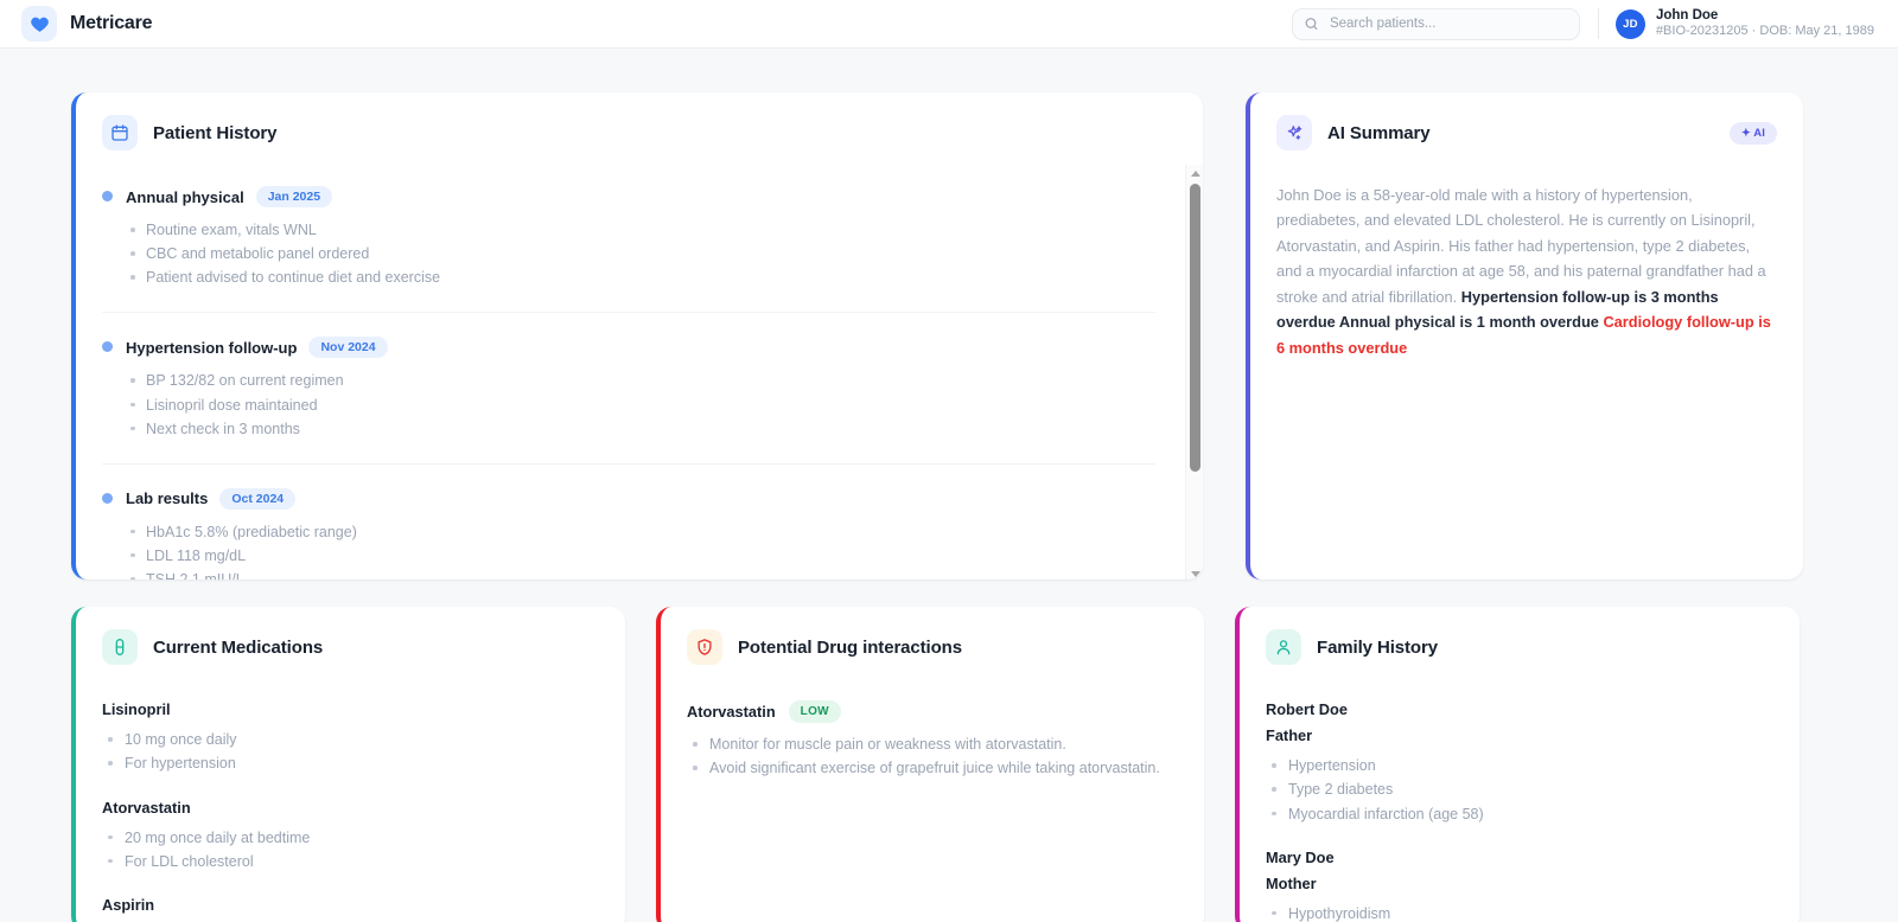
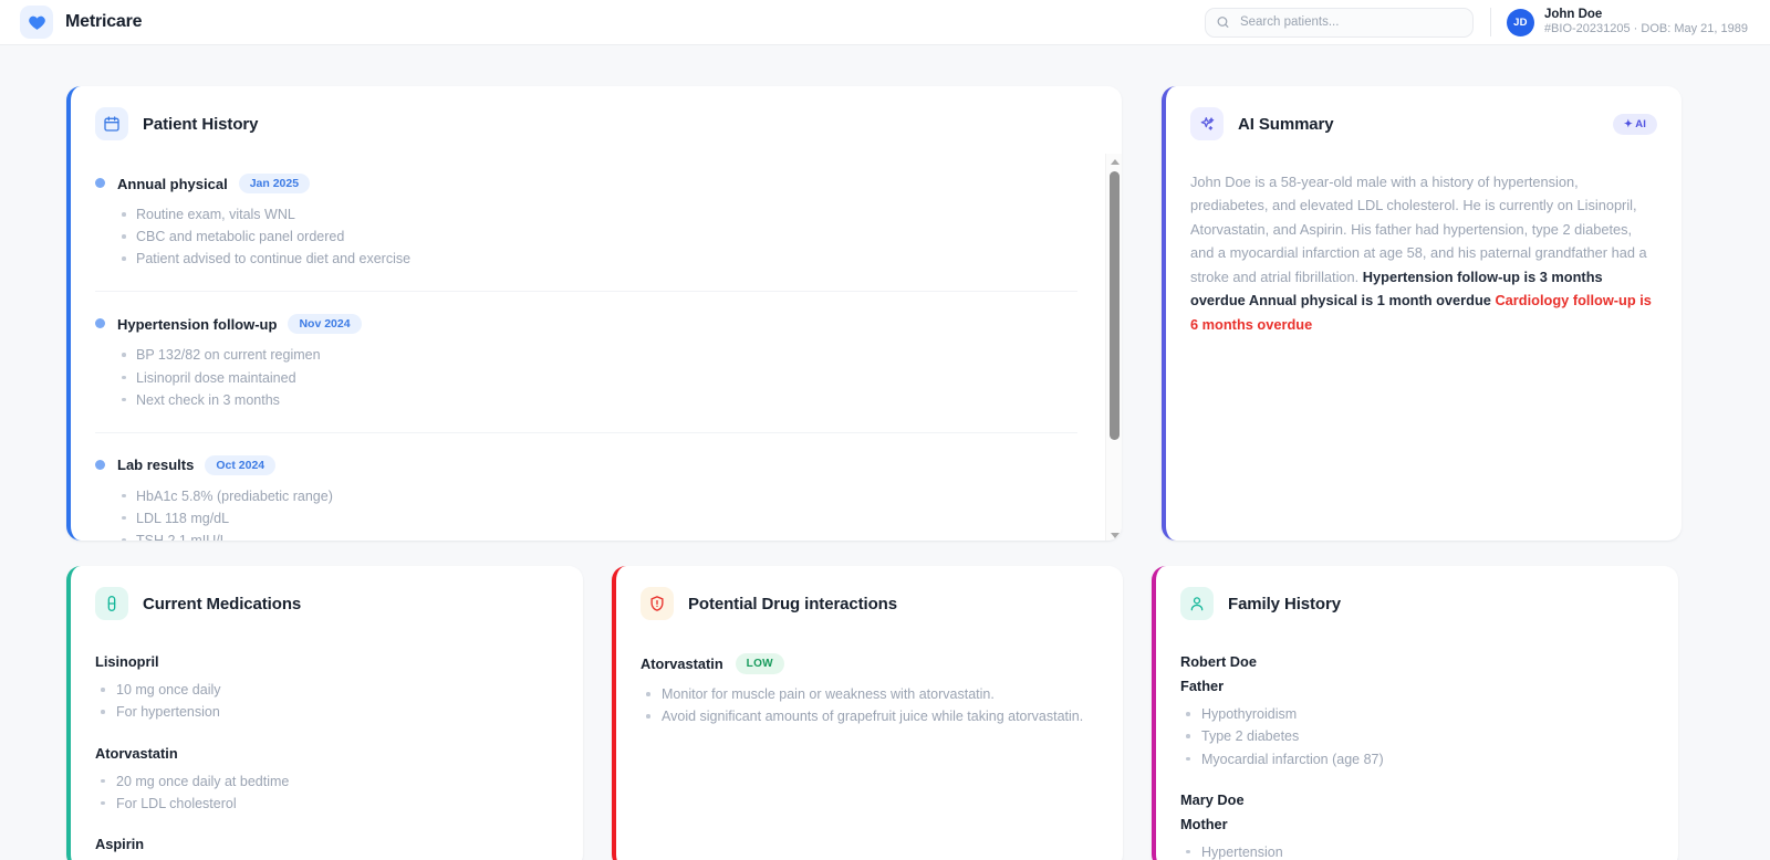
  Metricare
  Search patients...
  JD
  John Doe
  #BIO-20231205 · DOB: May 21, 1989
  Patient History
  Annual physical
  Jan 2025
  Routine exam, vitals WNL
  CBC and metabolic panel ordered
  Patient advised to continue diet and exercise
  Hypertension follow-up
  Nov 2024
  BP 132/82 on current regimen
  Lisinopril dose maintained
  Next check in 3 months
  Lab results
  Oct 2024
  HbA1c 5.8% (prediabetic range)
  LDL 118 mg/dL
  AI Summary
  ✦ AI
  John Doe is a 58-year-old male with a history of hypertension, prediabetes, and elevated LDL cholesterol. He is currently on Lisinopril, Atorvastatin, and Aspirin. His father had hypertension, type 2 diabetes, and a myocardial infarction at age 58, and his paternal grandfather had a stroke and atrial fibrillation. Hypertension follow-up is 3 months overdue Annual physical is 1 month overdue Cardiology follow-up is 6 months overdue
  Current Medications
  Lisinopril
  10 mg once daily
  For hypertension
  Atorvastatin
  20 mg once daily at bedtime
  For LDL cholesterol
  Aspirin
  Potential Drug interactions
  Atorvastatin
  LOW
  Monitor for muscle pain or weakness with atorvastatin.
- Avoid significant exercise of grapefruit juice while taking atorvastatin.
+ Avoid significant amounts of grapefruit juice while taking atorvastatin.
  Family History
  Robert Doe
  Father
- Hypertension
+ Hypothyroidism
  Type 2 diabetes
- Myocardial infarction (age 58)
+ Myocardial infarction (age 87)
  Mary Doe
  Mother
- Hypothyroidism
+ Hypertension
